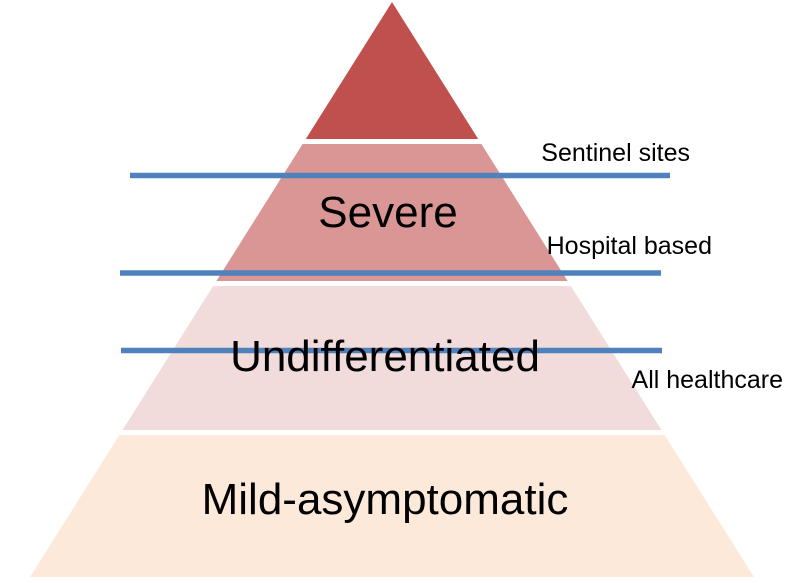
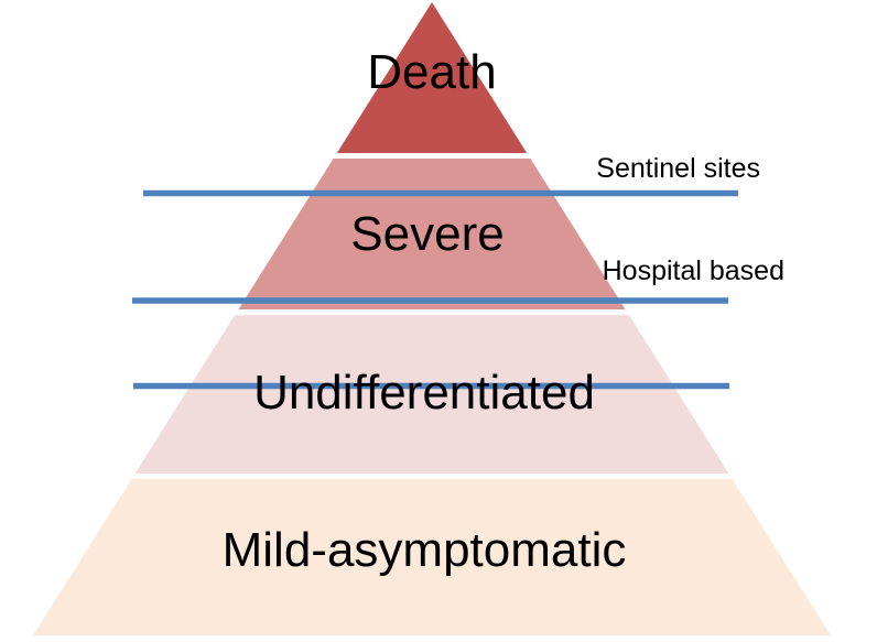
+ Death
  Severe
  Undifferentiated
  Mild-asymptomatic
  Sentinel sites
  Hospital based
- All healthcare
